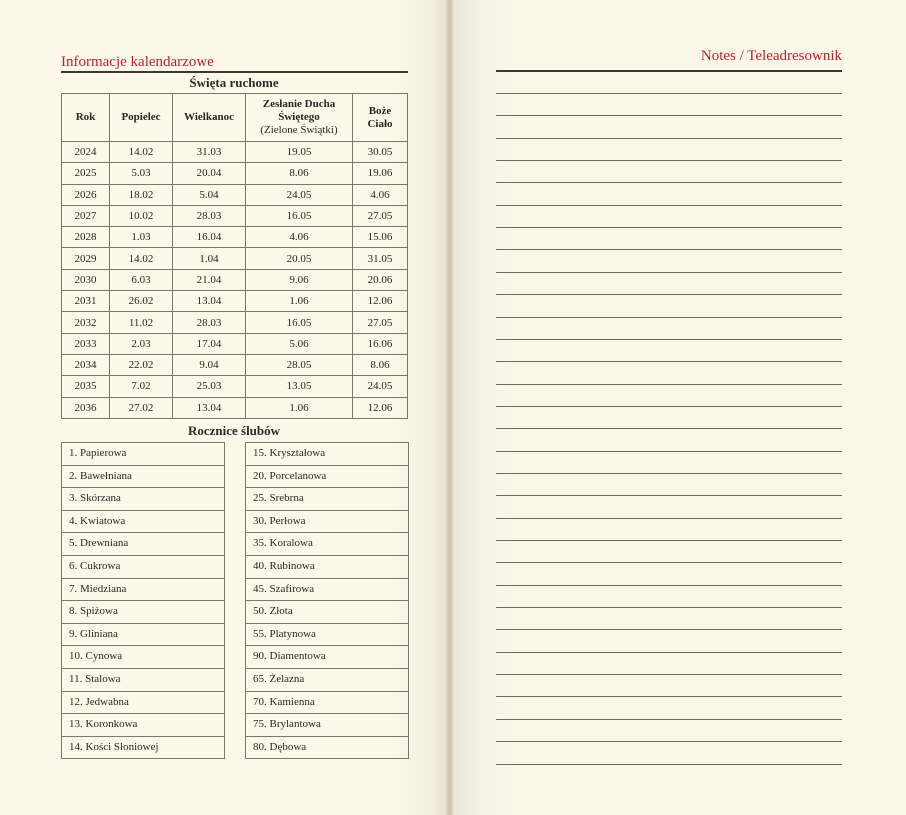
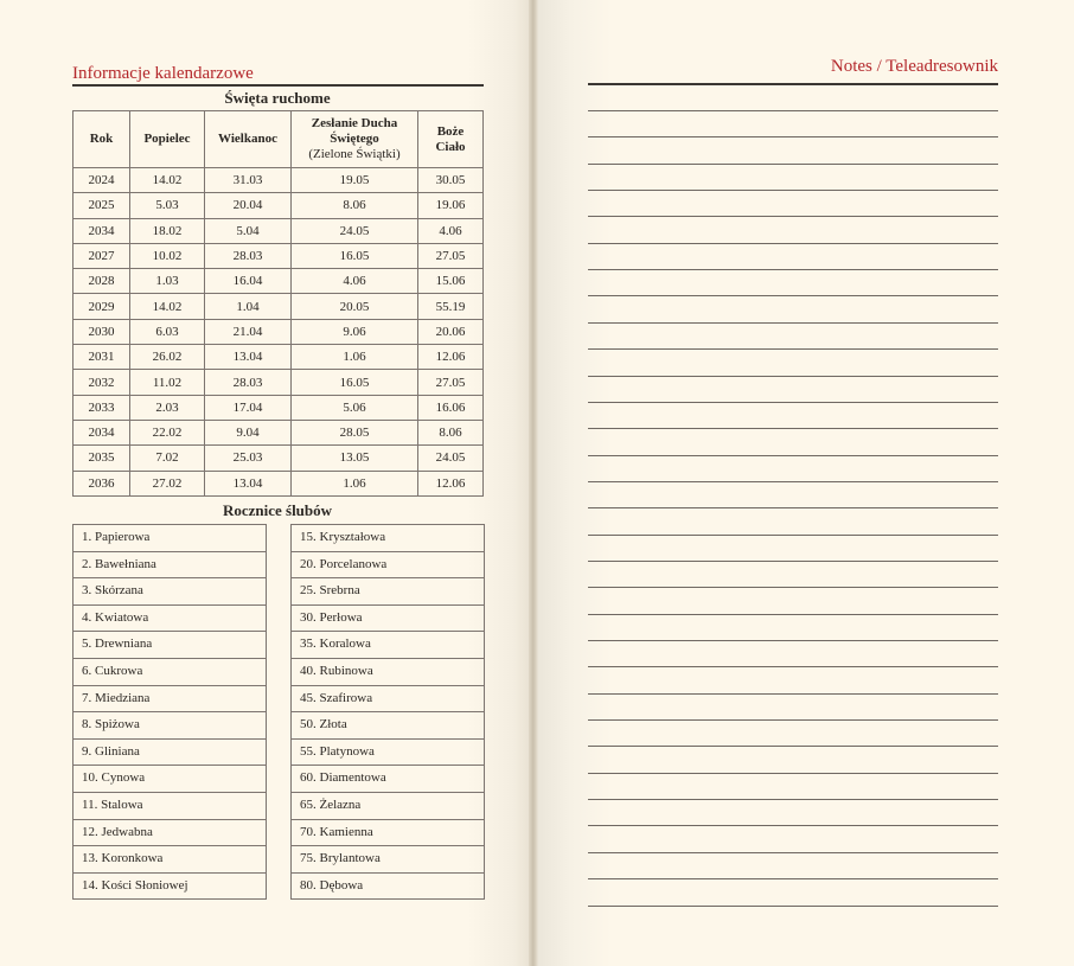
  Informacje kalendarzowe
  Święta ruchome
  Rok	Popielec	Wielkanoc	Zesłanie Ducha Świętego (Zielone Świątki)	Boże Ciało
  2024	14.02	31.03	19.05	30.05
  2025	5.03	20.04	8.06	19.06
- 2026	18.02	5.04	24.05	4.06
+ 2034	18.02	5.04	24.05	4.06
  2027	10.02	28.03	16.05	27.05
  2028	1.03	16.04	4.06	15.06
- 2029	14.02	1.04	20.05	31.05
+ 2029	14.02	1.04	20.05	55.19
  2030	6.03	21.04	9.06	20.06
  2031	26.02	13.04	1.06	12.06
  2032	11.02	28.03	16.05	27.05
  2033	2.03	17.04	5.06	16.06
  2034	22.02	9.04	28.05	8.06
  2035	7.02	25.03	13.05	24.05
  2036	27.02	13.04	1.06	12.06
  Rocznice ślubów
  1. Papierowa
  2. Bawełniana
  3. Skórzana
  4. Kwiatowa
  5. Drewniana
  6. Cukrowa
  7. Miedziana
  8. Spiżowa
  9. Gliniana
  10. Cynowa
  11. Stalowa
  12. Jedwabna
  13. Koronkowa
  14. Kości Słoniowej
  15. Kryształowa
  20. Porcelanowa
  25. Srebrna
  30. Perłowa
  35. Koralowa
  40. Rubinowa
  45. Szafirowa
  50. Złota
  55. Platynowa
- 90. Diamentowa
+ 60. Diamentowa
  65. Żelazna
  70. Kamienna
  75. Brylantowa
  80. Dębowa
  Notes / Teleadresownik
